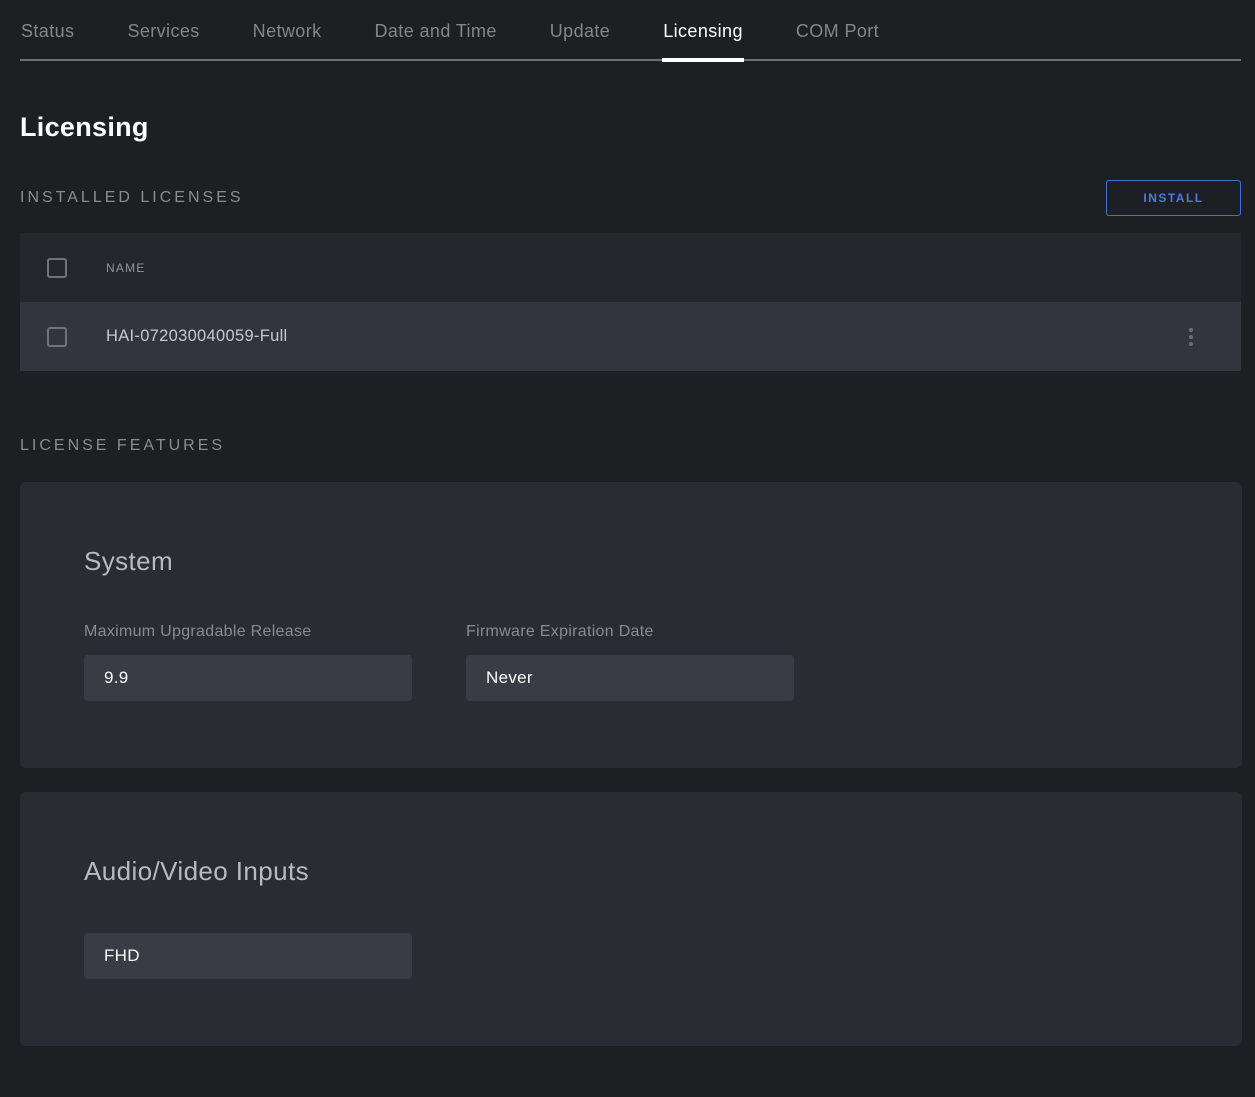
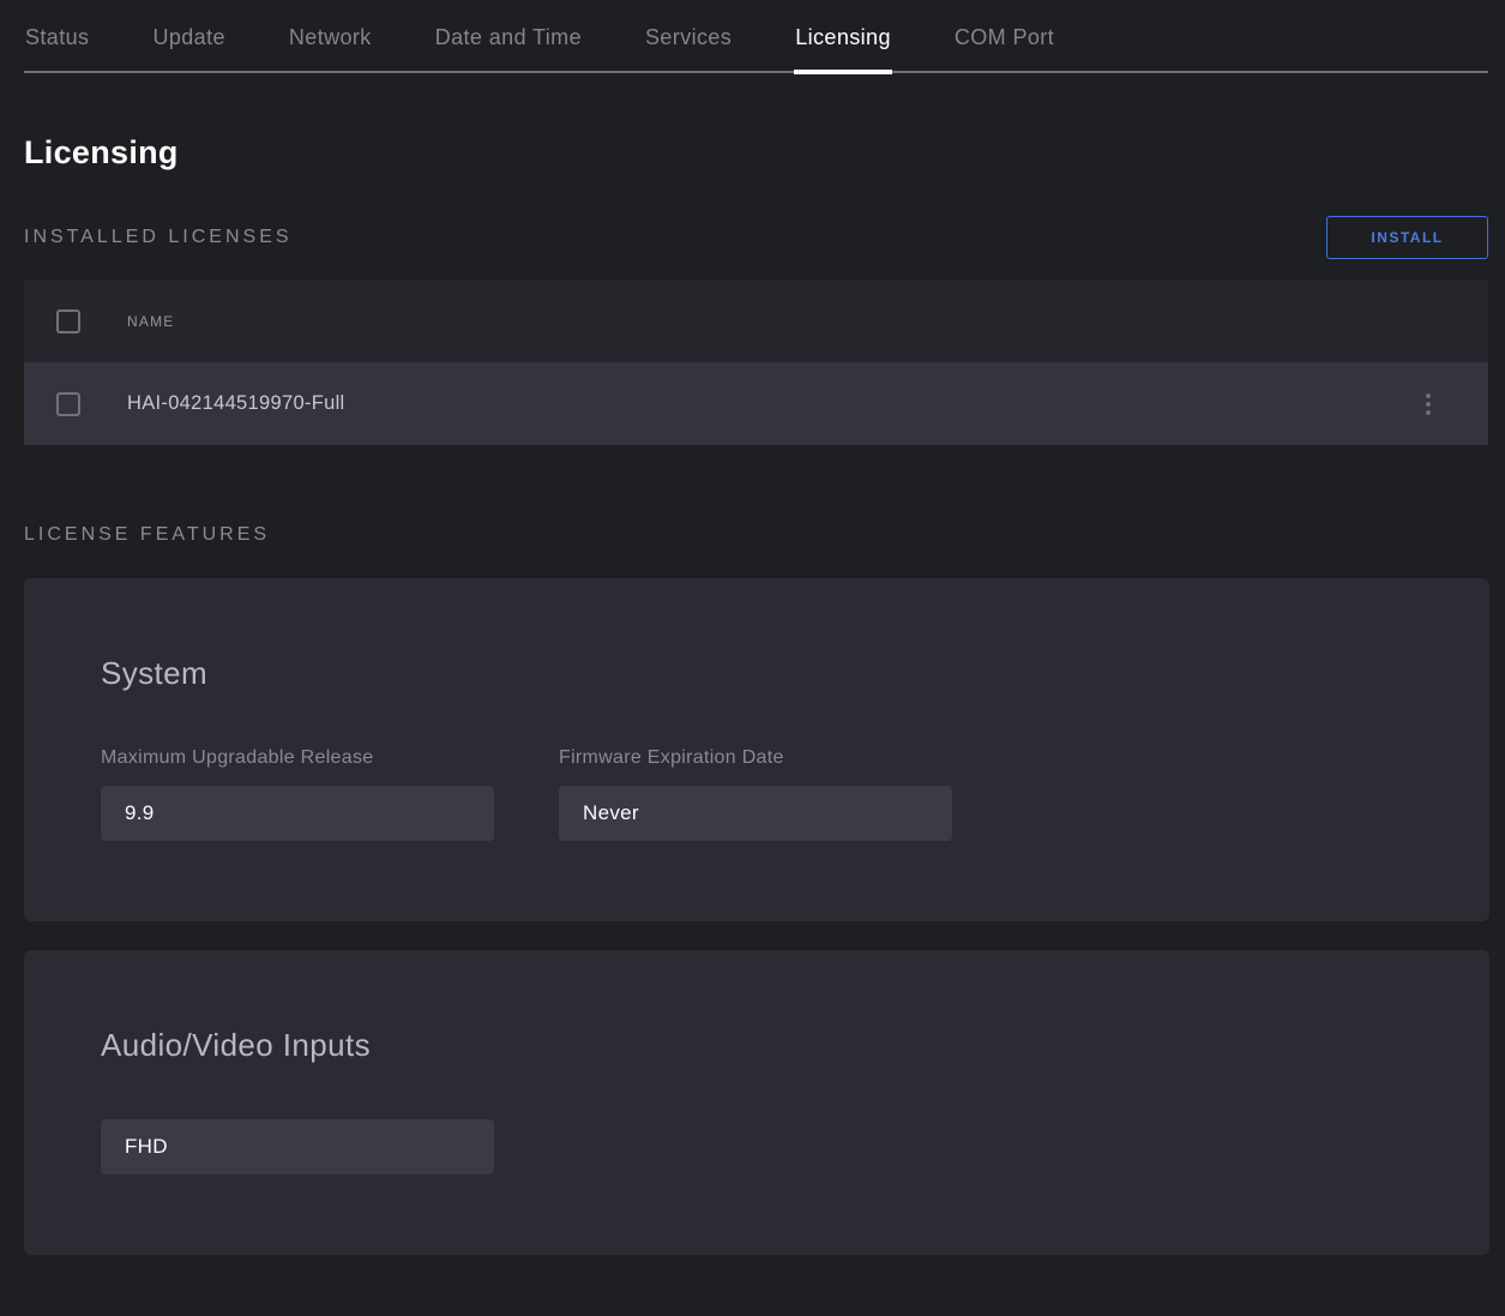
  Status
- Services
+ Update
  Network
  Date and Time
- Update
+ Services
  Licensing
  COM Port
  Licensing
  INSTALLED LICENSES
  INSTALL
  NAME
- HAI-072030040059-Full
+ HAI-042144519970-Full
  LICENSE FEATURES
  System
  Maximum Upgradable Release
  9.9
  Firmware Expiration Date
  Never
  Audio/Video Inputs
  FHD
